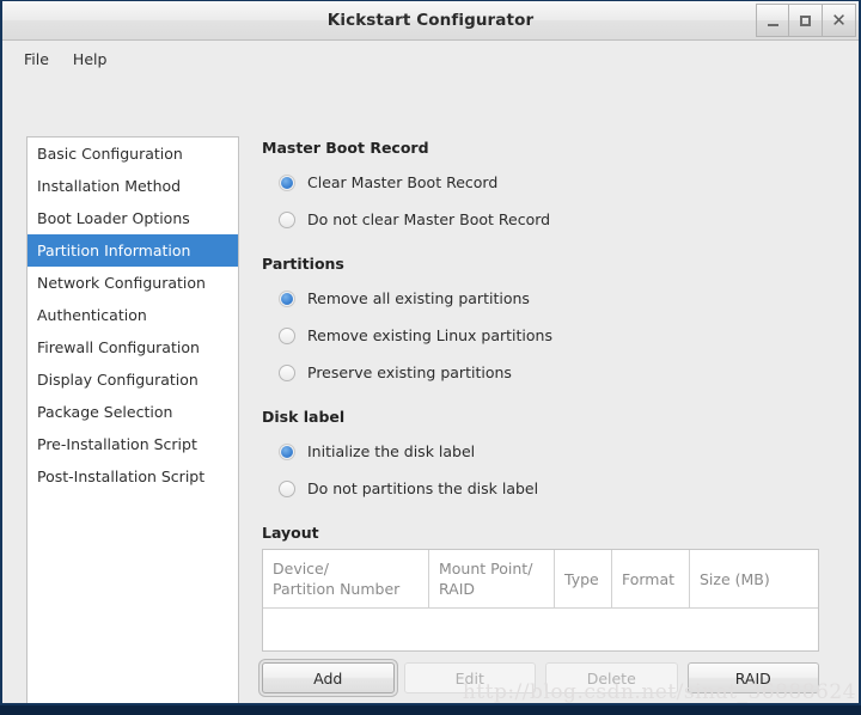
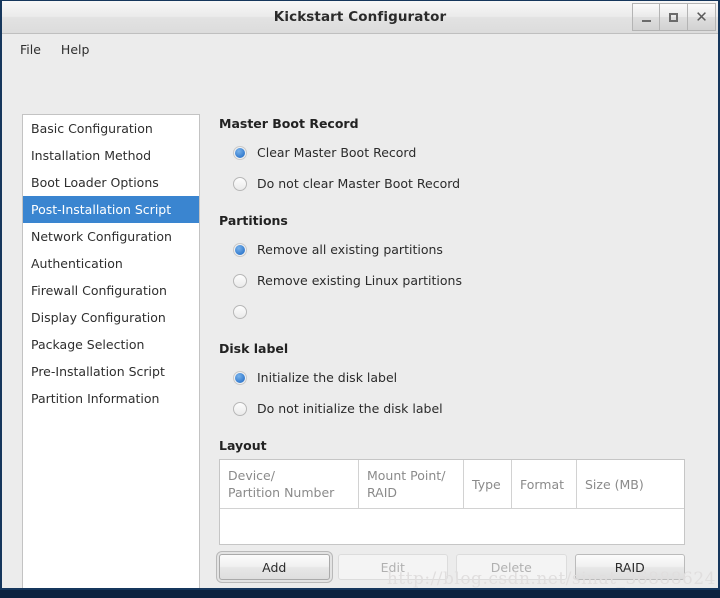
  Kickstart Configurator
  ✕
  File
  Help
  Basic Configuration
  Installation Method
  Boot Loader Options
- Partition Information
+ Post-Installation Script
  Network Configuration
  Authentication
  Firewall Configuration
  Display Configuration
  Package Selection
  Pre-Installation Script
- Post-Installation Script
+ Partition Information
  Master Boot Record
  Clear Master Boot Record
  Do not clear Master Boot Record
  Partitions
  Remove all existing partitions
  Remove existing Linux partitions
- Preserve existing partitions
  Disk label
  Initialize the disk label
- Do not partitions the disk label
+ Do not initialize the disk label
  Layout
  Device/
  Partition Number
  Mount Point/
  RAID
  Type
  Format
  Size (MB)
  Add
  Edit
  Delete
  RAID
  http://blog.csdn.net/sinat_36888624
